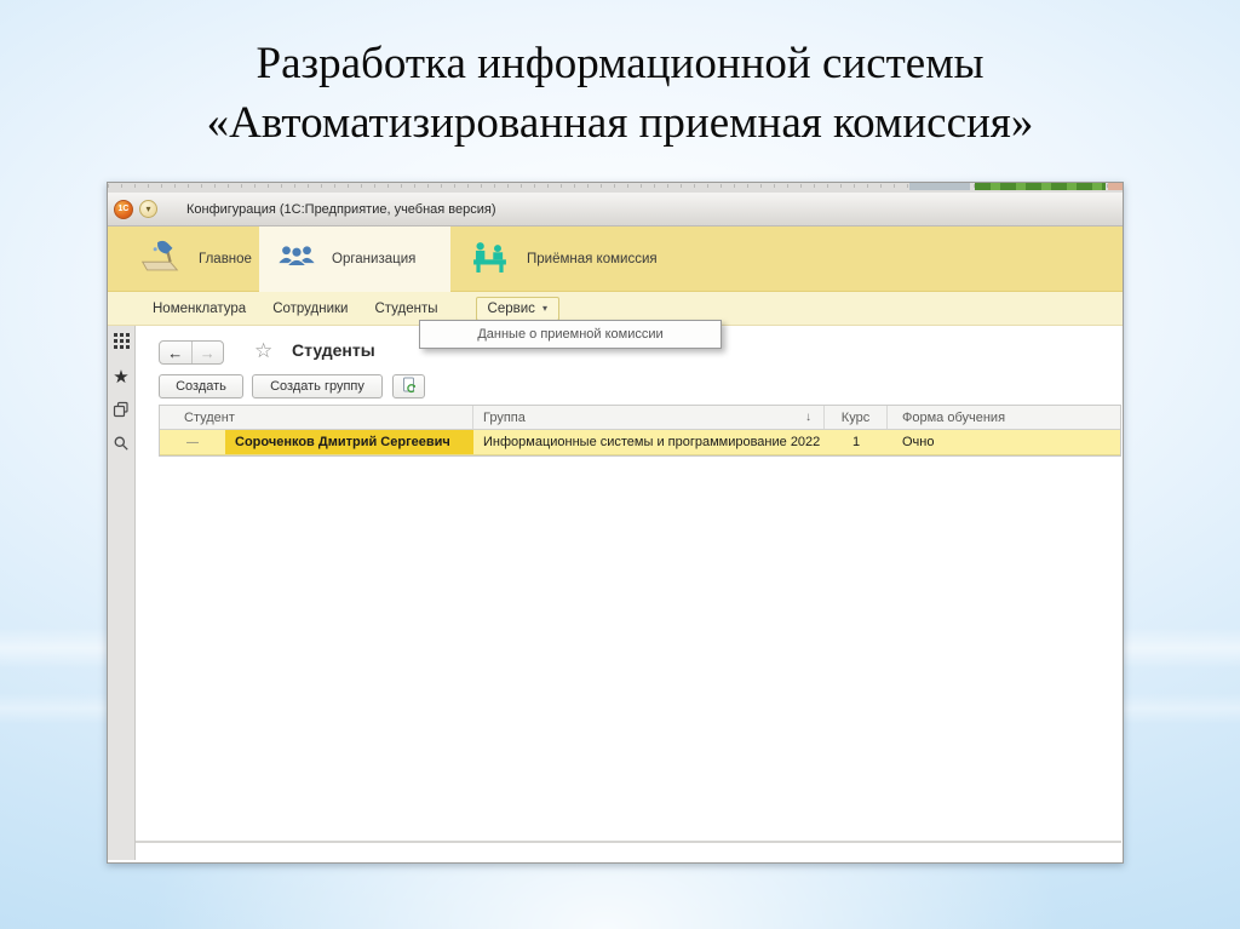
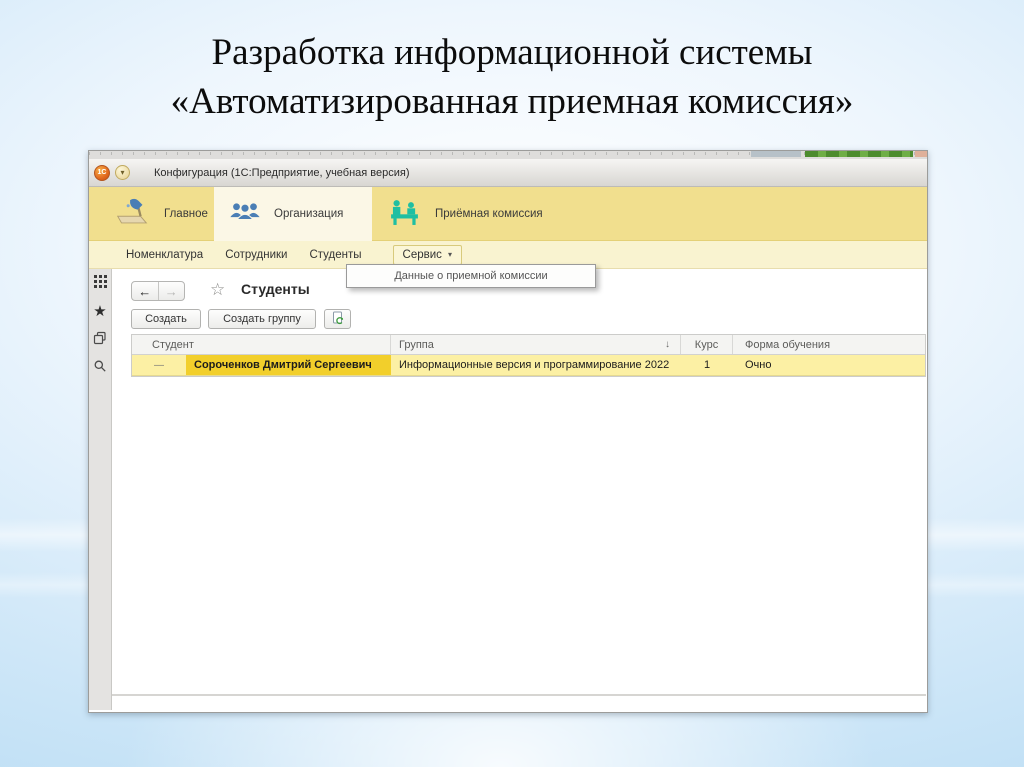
  Разработка информационной системы
  «Автоматизированная приемная комиссия»
  ▾
  Конфигурация (1С:Предприятие, учебная версия)
  Главное
  Организация
  Приёмная комиссия
  Номенклатура
  Сотрудники
  Студенты
  Сервис
  ▾
  Данные о приемной комиссии
  ★
  ←
  →
  ☆
  Студенты
  Создать
  Создать группу
  Студент
  Группа
  ↓
  Курс
  Форма обучения
  —
  Сороченков Дмитрий Сергеевич
- Информационные системы и программирование 2022
+ Информационные версия и программирование 2022
  1
  Очно
